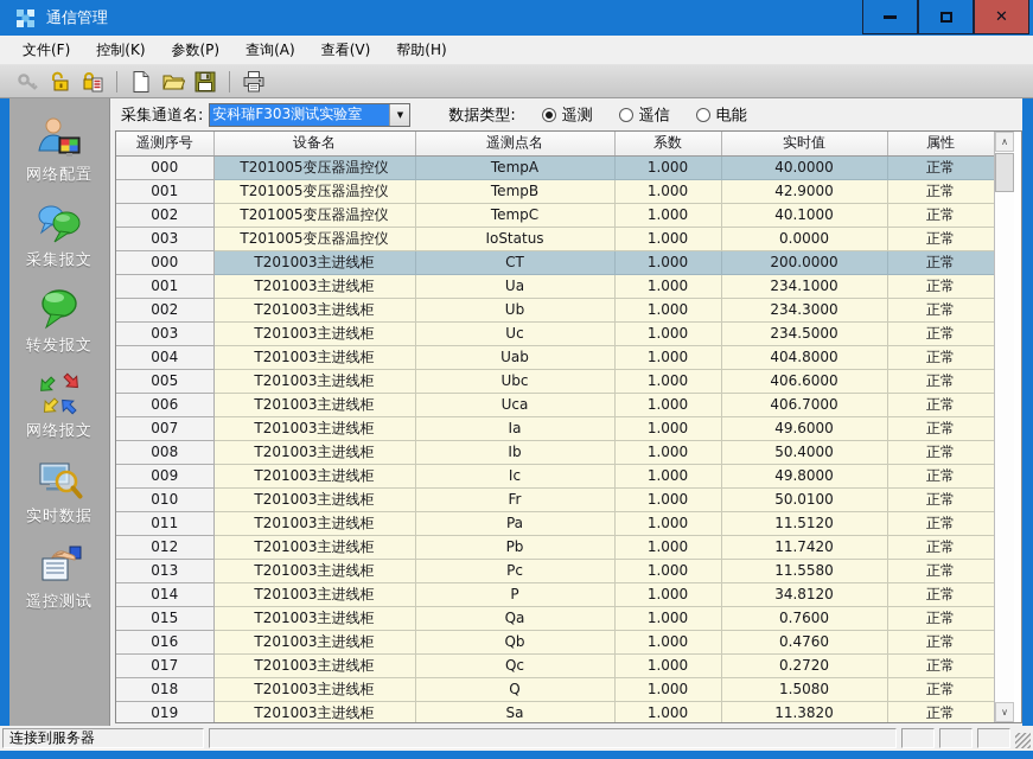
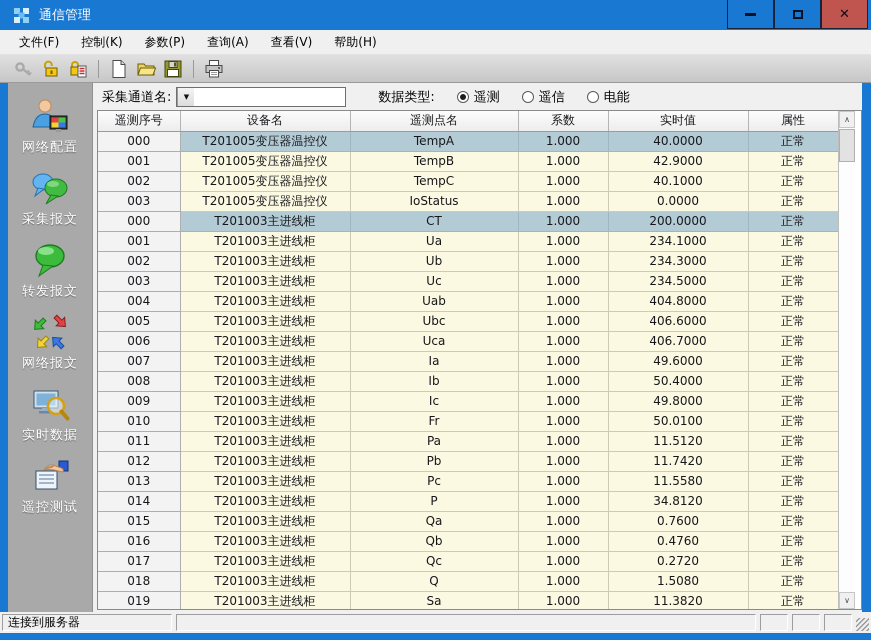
  通信管理
  ✕
  文件(F)
  控制(K)
  参数(P)
  查询(A)
  查看(V)
  帮助(H)
  网络配置
  采集报文
  转发报文
  网络报文
  实时数据
  遥控测试
  采集通道名:
- 安科瑞F303测试实验室
  ▼
  数据类型:
  遥测
  遥信
  电能
  遥测序号	设备名	遥测点名	系数	实时值	属性
  000	T201005变压器温控仪	TempA	1.000	40.0000	正常
  001	T201005变压器温控仪	TempB	1.000	42.9000	正常
  002	T201005变压器温控仪	TempC	1.000	40.1000	正常
  003	T201005变压器温控仪	IoStatus	1.000	0.0000	正常
  000	T201003主进线柜	CT	1.000	200.0000	正常
  001	T201003主进线柜	Ua	1.000	234.1000	正常
  002	T201003主进线柜	Ub	1.000	234.3000	正常
  003	T201003主进线柜	Uc	1.000	234.5000	正常
  004	T201003主进线柜	Uab	1.000	404.8000	正常
  005	T201003主进线柜	Ubc	1.000	406.6000	正常
  006	T201003主进线柜	Uca	1.000	406.7000	正常
  007	T201003主进线柜	Ia	1.000	49.6000	正常
  008	T201003主进线柜	Ib	1.000	50.4000	正常
  009	T201003主进线柜	Ic	1.000	49.8000	正常
  010	T201003主进线柜	Fr	1.000	50.0100	正常
  011	T201003主进线柜	Pa	1.000	11.5120	正常
  012	T201003主进线柜	Pb	1.000	11.7420	正常
  013	T201003主进线柜	Pc	1.000	11.5580	正常
  014	T201003主进线柜	P	1.000	34.8120	正常
  015	T201003主进线柜	Qa	1.000	0.7600	正常
  016	T201003主进线柜	Qb	1.000	0.4760	正常
  017	T201003主进线柜	Qc	1.000	0.2720	正常
  018	T201003主进线柜	Q	1.000	1.5080	正常
  019	T201003主进线柜	Sa	1.000	11.3820	正常
  ∧
  ∨
  连接到服务器
